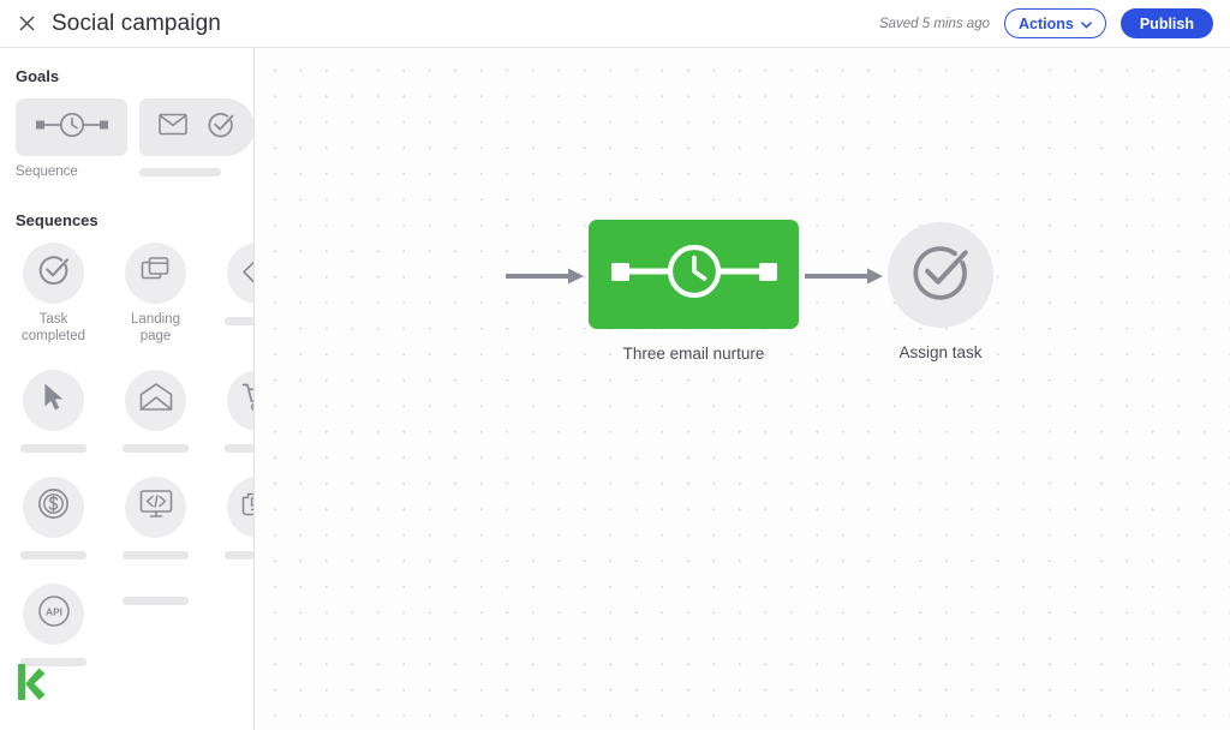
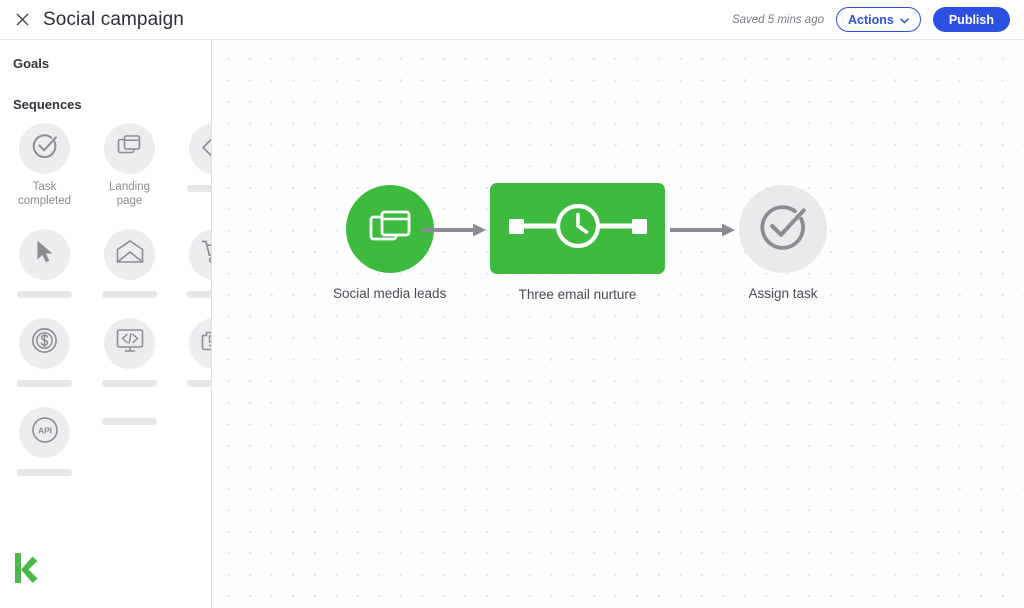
  Social campaign
  Saved 5 mins ago
  Actions
  Publish
  Goals
- Sequence
  Sequences
  Task completed
  Landing page
  API
+ Social media leads
  Three email nurture
  Assign task
